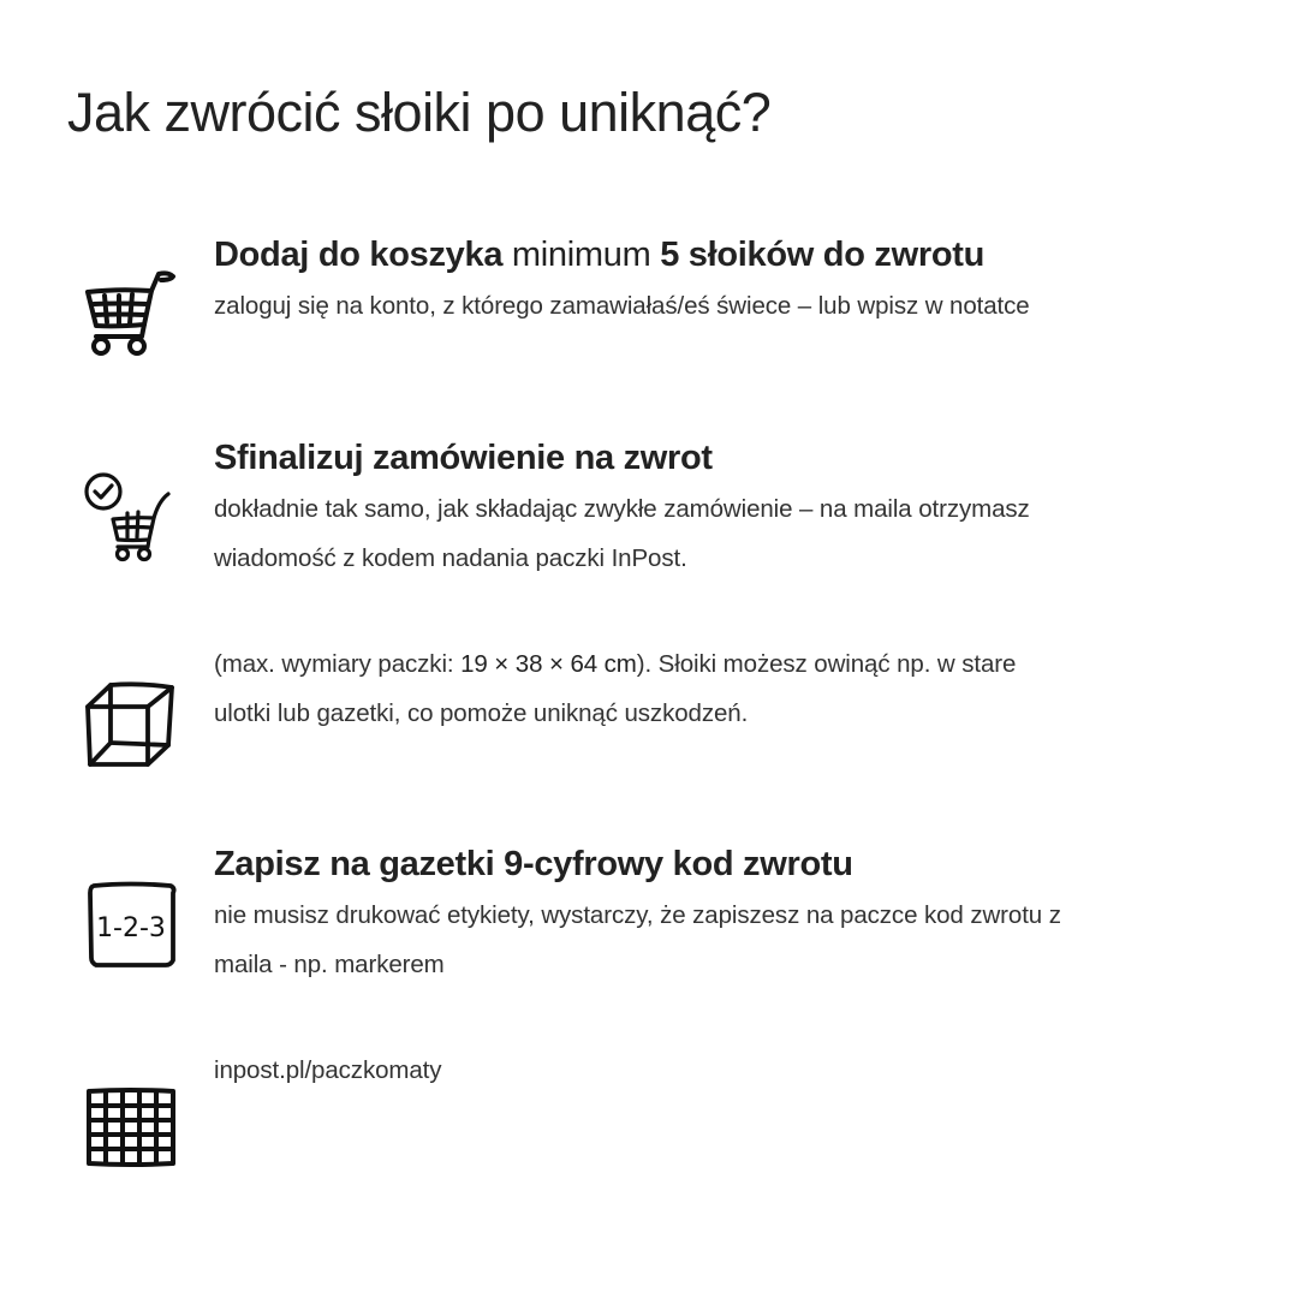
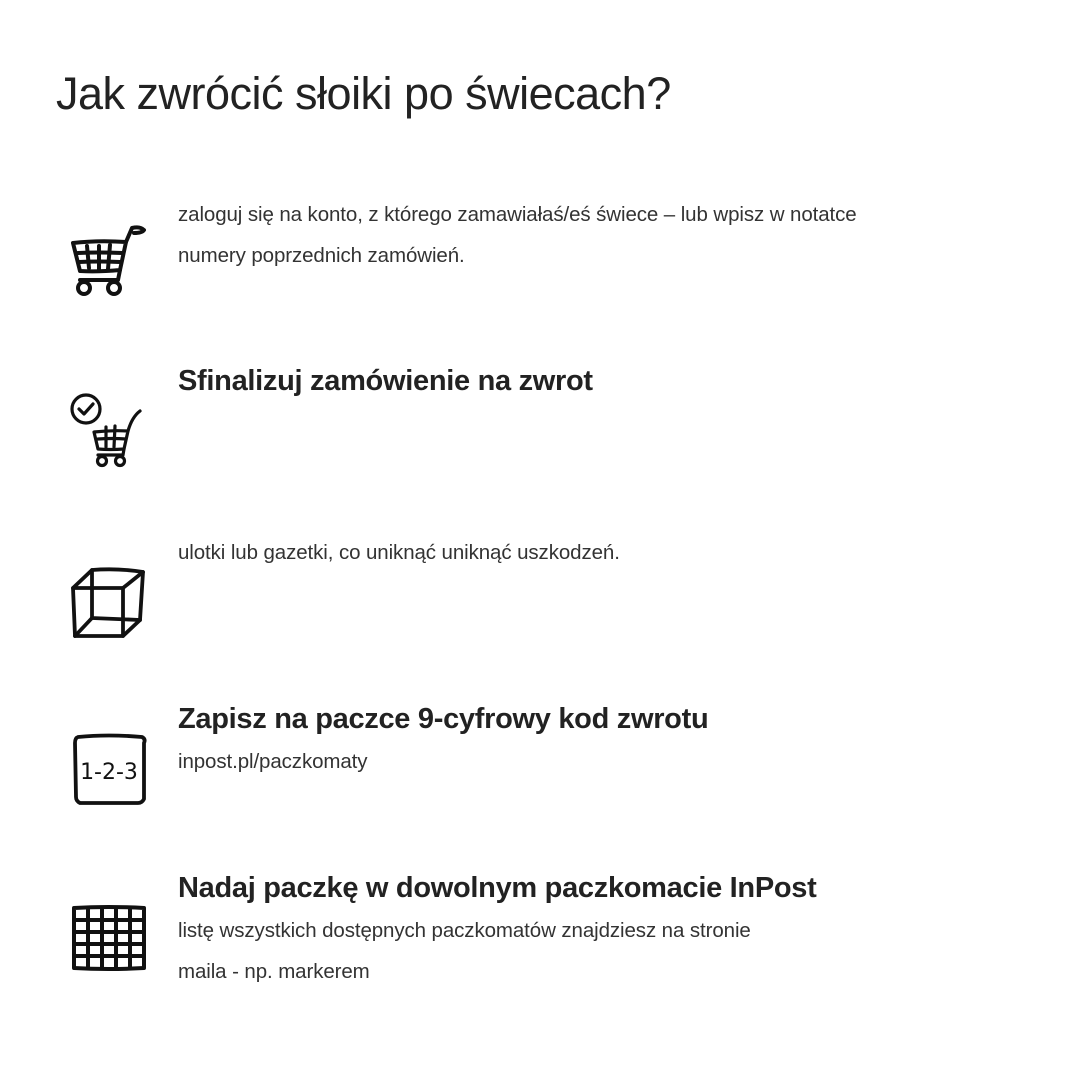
- Jak zwrócić słoiki po uniknąć?
+ Jak zwrócić słoiki po świecach?
- Dodaj do koszyka minimum 5 słoików do zwrotu
  zaloguj się na konto, z którego zamawiałaś/eś świece – lub wpisz w notatce
+ numery poprzednich zamówień.
  Sfinalizuj zamówienie na zwrot
- dokładnie tak samo, jak składając zwykłe zamówienie – na maila otrzymasz
- wiadomość z kodem nadania paczki InPost.
- (max. wymiary paczki: 19 × 38 × 64 cm). Słoiki możesz owinąć np. w stare
- ulotki lub gazetki, co pomoże uniknąć uszkodzeń.
+ ulotki lub gazetki, co uniknąć uniknąć uszkodzeń.
  1-2-3
- Zapisz na gazetki 9-cyfrowy kod zwrotu
+ Zapisz na paczce 9-cyfrowy kod zwrotu
- nie musisz drukować etykiety, wystarczy, że zapiszesz na paczce kod zwrotu z
- maila - np. markerem
+ inpost.pl/paczkomaty
+ Nadaj paczkę w dowolnym paczkomacie InPost
+ listę wszystkich dostępnych paczkomatów znajdziesz na stronie
- inpost.pl/paczkomaty
+ maila - np. markerem
